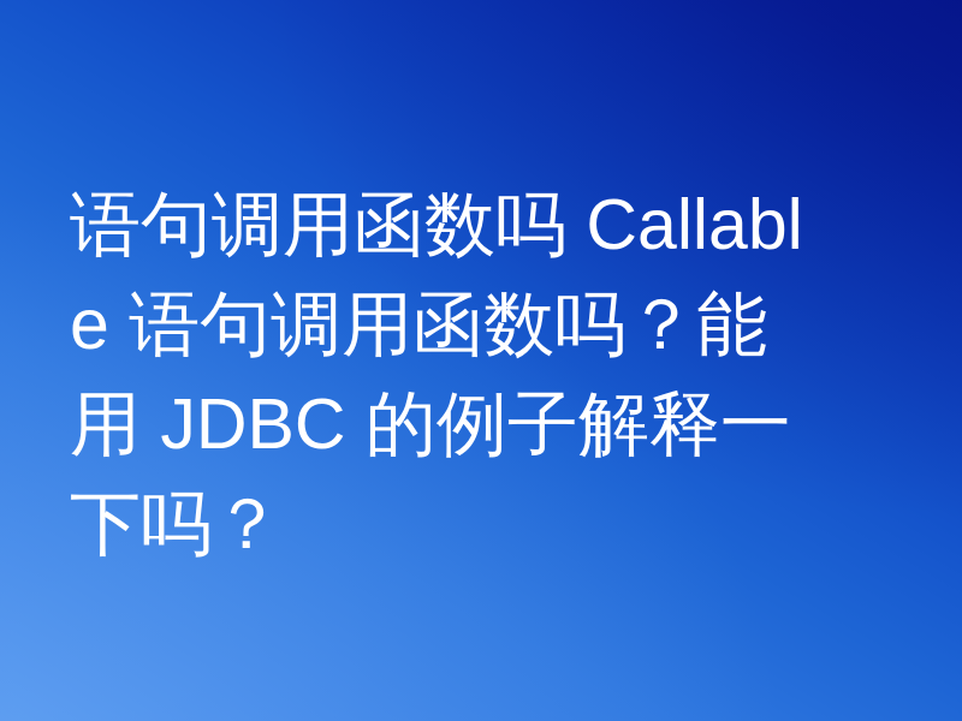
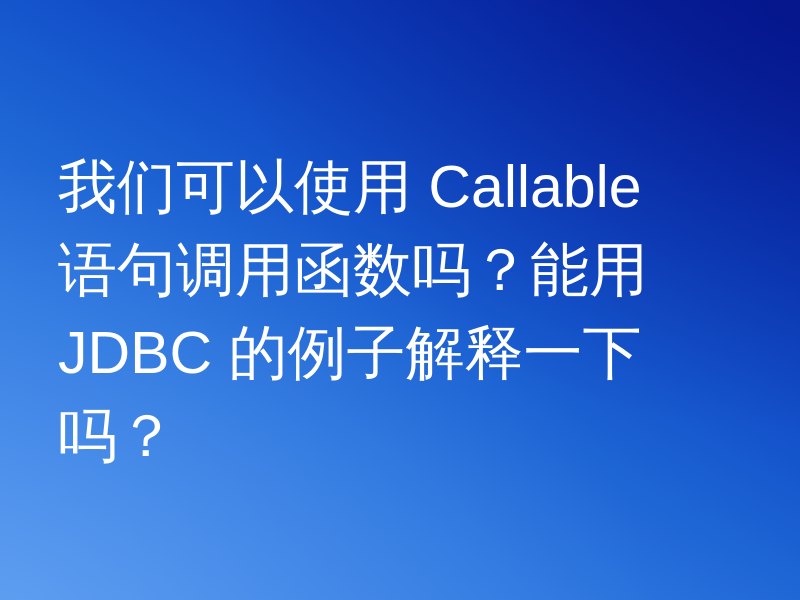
- 语句调用函数吗 Callable 语句调用函数吗？能用 JDBC 的例子解释一下吗？
+ 我们可以使用 Callable 语句调用函数吗？能用 JDBC 的例子解释一下吗？
